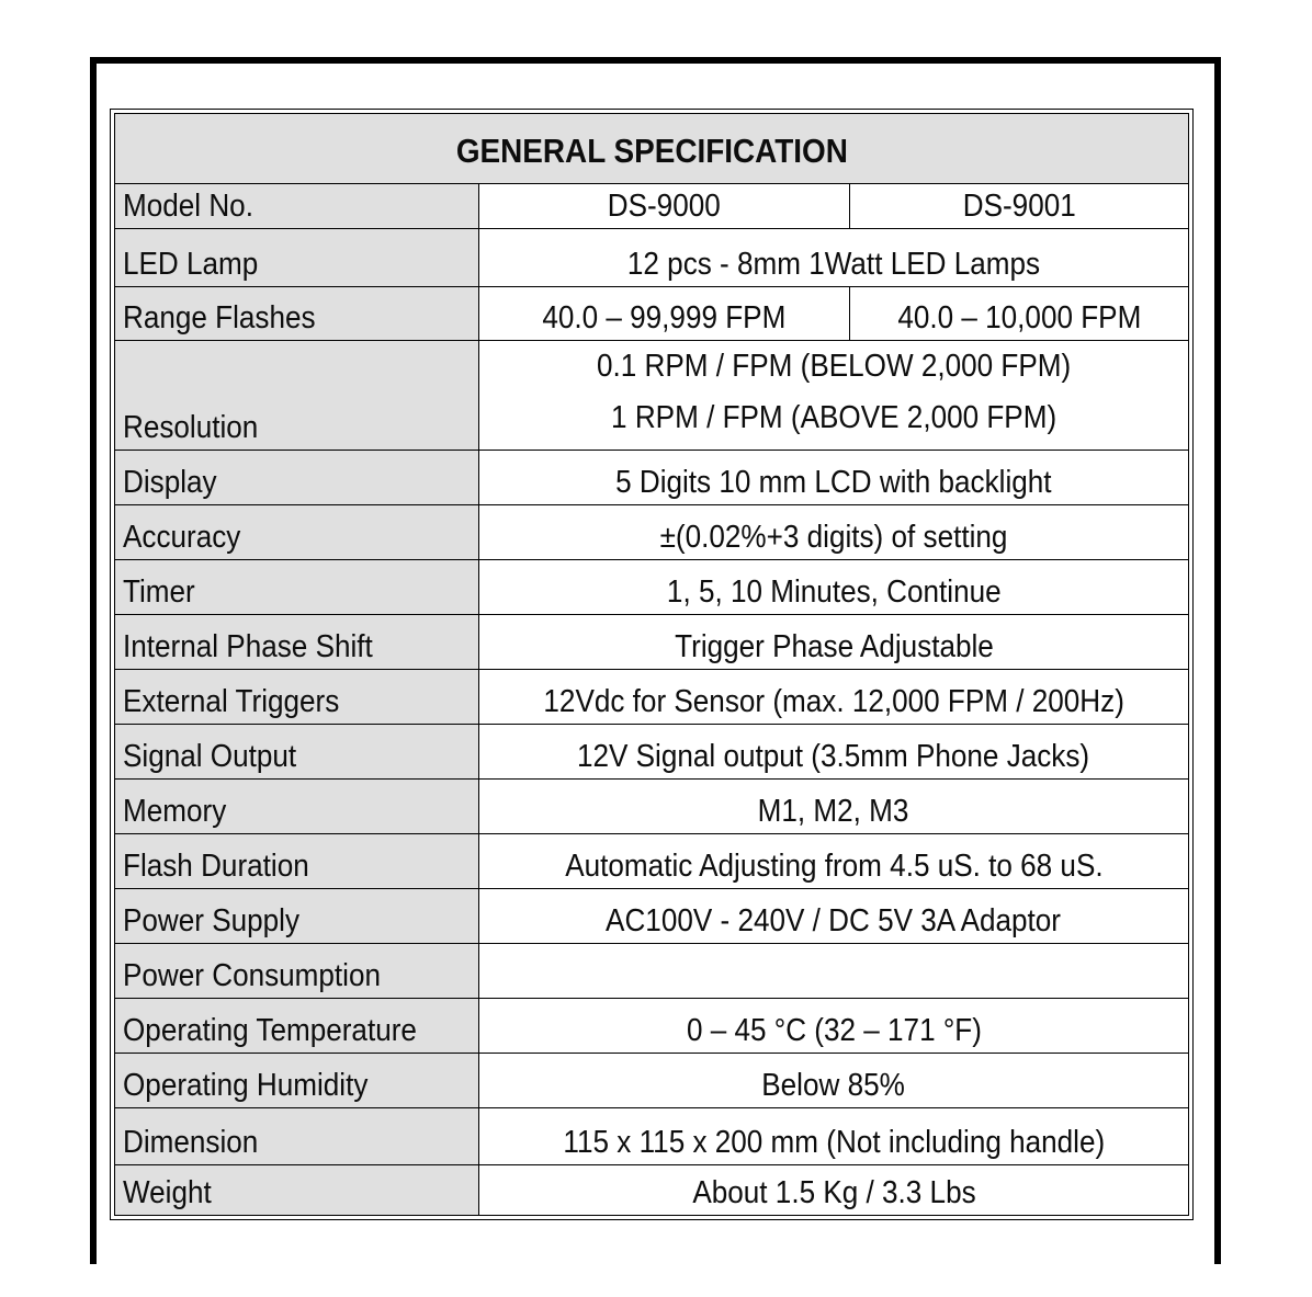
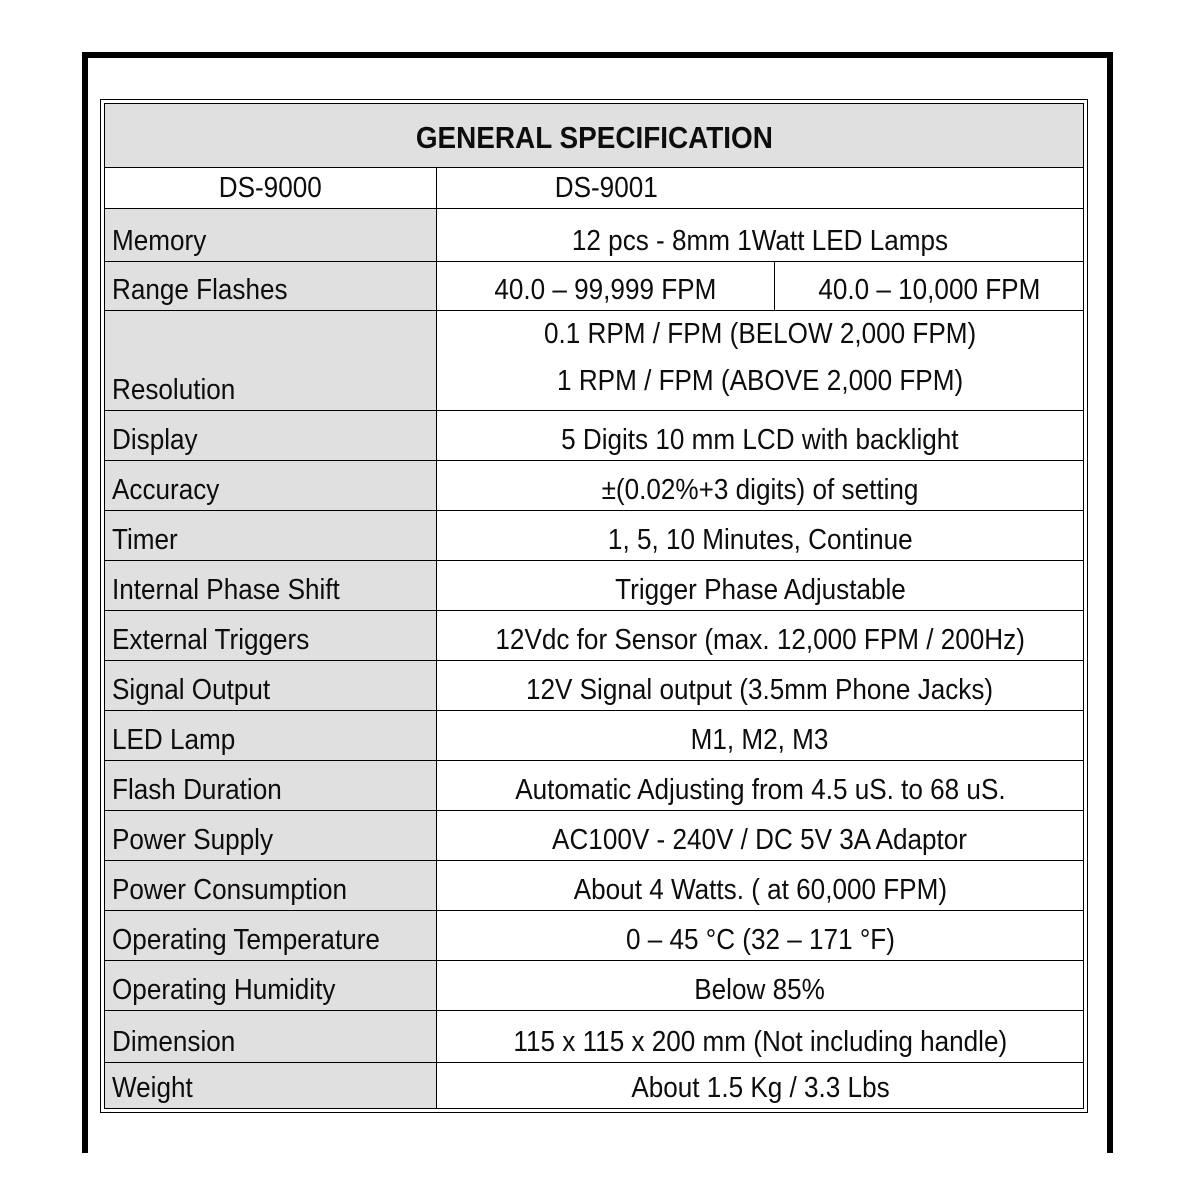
  GENERAL SPECIFICATION
- Model No.
  DS-9000
  DS-9001
- LED Lamp
+ Memory
  12 pcs - 8mm 1Watt LED Lamps
  Range Flashes
  40.0 – 99,999 FPM
  40.0 – 10,000 FPM
  Resolution
  0.1 RPM / FPM (BELOW 2,000 FPM)
  1 RPM / FPM (ABOVE 2,000 FPM)
  Display
  5 Digits 10 mm LCD with backlight
  Accuracy
  ±(0.02%+3 digits) of setting
  Timer
  1, 5, 10 Minutes, Continue
  Internal Phase Shift
  Trigger Phase Adjustable
  External Triggers
  12Vdc for Sensor (max. 12,000 FPM / 200Hz)
  Signal Output
  12V Signal output (3.5mm Phone Jacks)
- Memory
+ LED Lamp
  M1, M2, M3
  Flash Duration
  Automatic Adjusting from 4.5 uS. to 68 uS.
  Power Supply
  AC100V - 240V / DC 5V 3A Adaptor
  Power Consumption
+ About 4 Watts. ( at 60,000 FPM)
  Operating Temperature
  0 – 45 °C (32 – 171 °F)
  Operating Humidity
  Below 85%
  Dimension
  115 x 115 x 200 mm (Not including handle)
  Weight
  About 1.5 Kg / 3.3 Lbs
